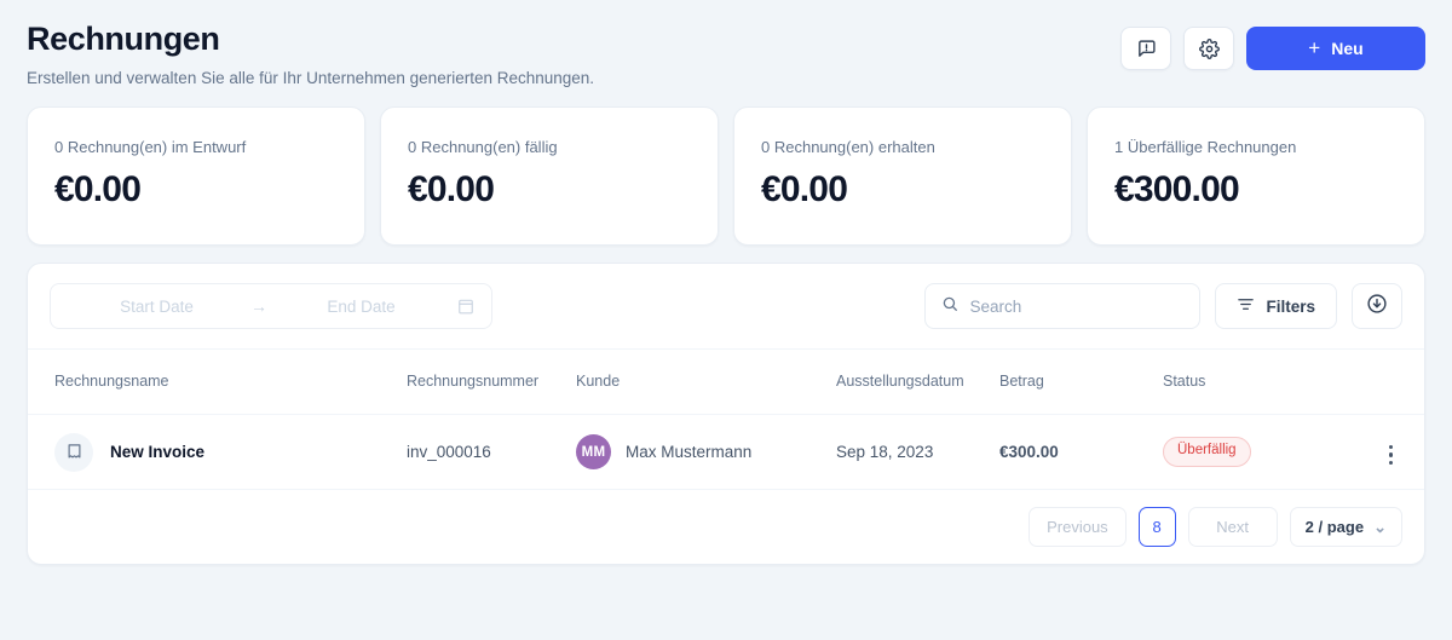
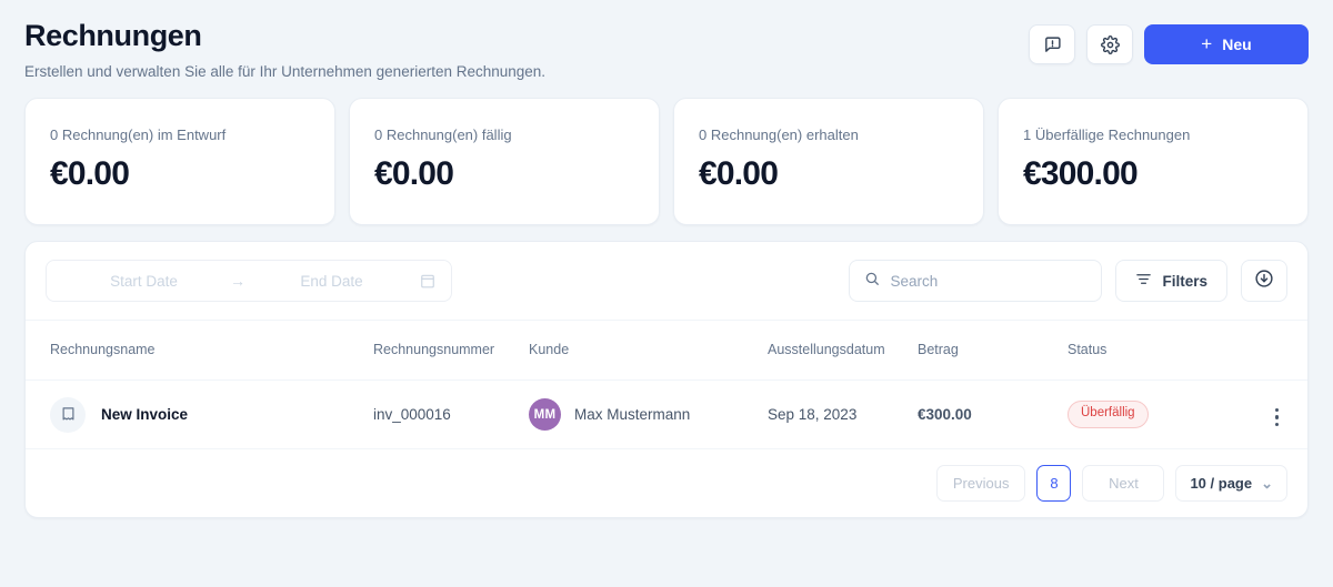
  Rechnungen
  Erstellen und verwalten Sie alle für Ihr Unternehmen generierten Rechnungen.
  +
  Neu
  0 Rechnung(en) im Entwurf
  €0.00
  0 Rechnung(en) fällig
  €0.00
  0 Rechnung(en) erhalten
  €0.00
  1 Überfällige Rechnungen
  €300.00
  Start Date
  →
  End Date
  Search
  Filters
  Rechnungsname	Rechnungsnummer	Kunde	Ausstellungsdatum	Betrag	Status
  New Invoice	inv_000016	MM Max Mustermann	Sep 18, 2023	€300.00	Überfällig
  Previous
  8
  Next
- 2 / page
+ 10 / page
  ⌄
